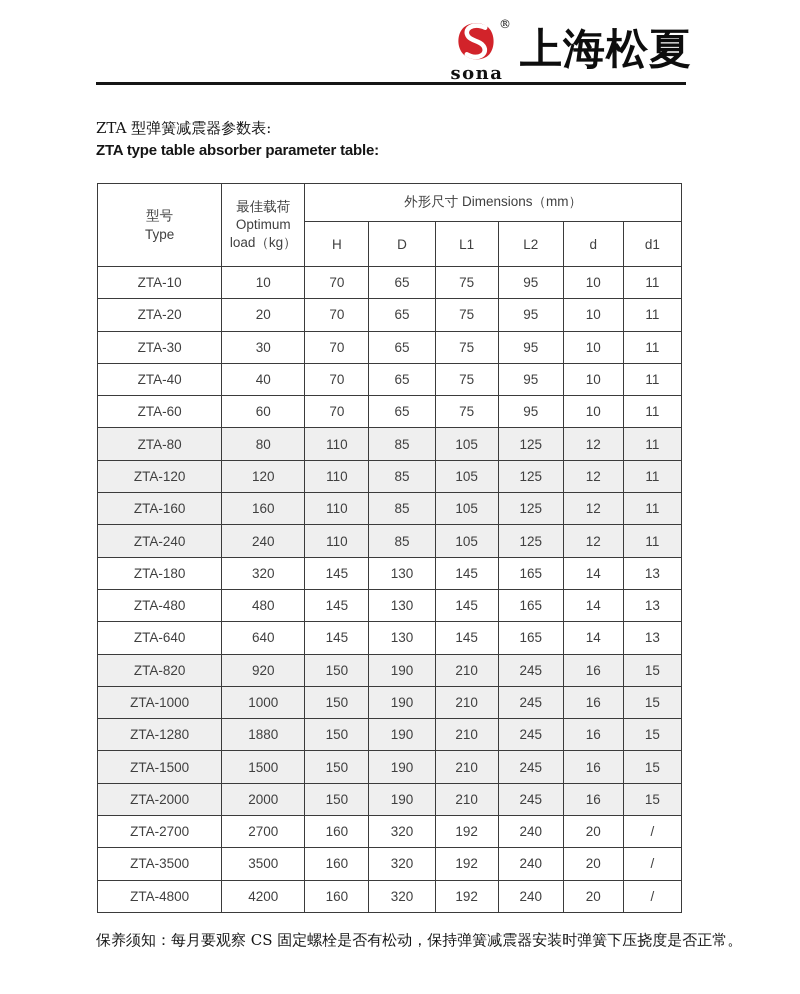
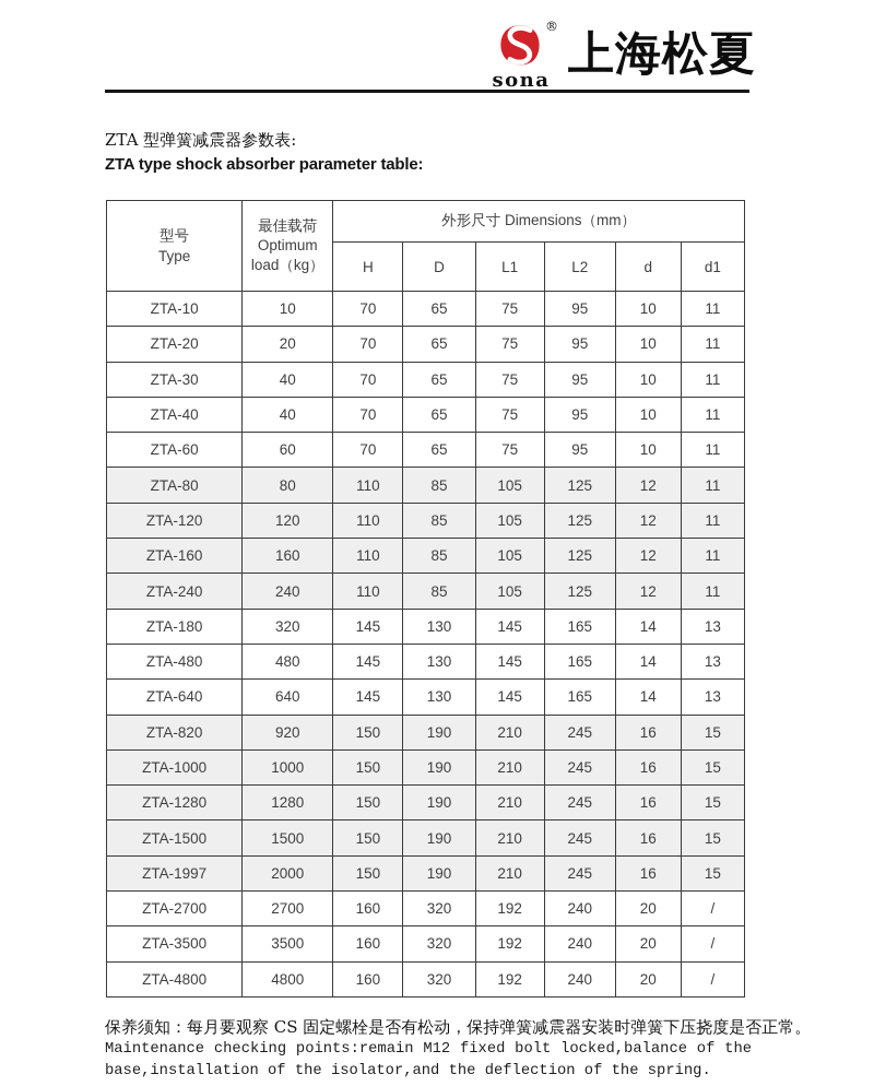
  ®
  sona
  上海松夏
  ZTA 型弹簧减震器参数表:
- ZTA type table absorber parameter table:
+ ZTA type shock absorber parameter table:
  型号 Type	最佳载荷 Optimum load（kg）	外形尺寸 Dimensions（mm）
  H	D	L1	L2	d	d1
  ZTA-10	10	70	65	75	95	10	11
  ZTA-20	20	70	65	75	95	10	11
- ZTA-30	30	70	65	75	95	10	11
+ ZTA-30	40	70	65	75	95	10	11
  ZTA-40	40	70	65	75	95	10	11
  ZTA-60	60	70	65	75	95	10	11
  ZTA-80	80	110	85	105	125	12	11
  ZTA-120	120	110	85	105	125	12	11
  ZTA-160	160	110	85	105	125	12	11
  ZTA-240	240	110	85	105	125	12	11
  ZTA-180	320	145	130	145	165	14	13
  ZTA-480	480	145	130	145	165	14	13
  ZTA-640	640	145	130	145	165	14	13
  ZTA-820	920	150	190	210	245	16	15
  ZTA-1000	1000	150	190	210	245	16	15
- ZTA-1280	1880	150	190	210	245	16	15
+ ZTA-1280	1280	150	190	210	245	16	15
  ZTA-1500	1500	150	190	210	245	16	15
- ZTA-2000	2000	150	190	210	245	16	15
+ ZTA-1997	2000	150	190	210	245	16	15
  ZTA-2700	2700	160	320	192	240	20	/
  ZTA-3500	3500	160	320	192	240	20	/
- ZTA-4800	4200	160	320	192	240	20	/
+ ZTA-4800	4800	160	320	192	240	20	/
  保养须知：每月要观察 CS 固定螺栓是否有松动，保持弹簧减震器安装时弹簧下压挠度是否正常。
+ Maintenance checking points:remain M12 fixed bolt locked,balance of the base,installation of the isolator,and the deflection of the spring.
